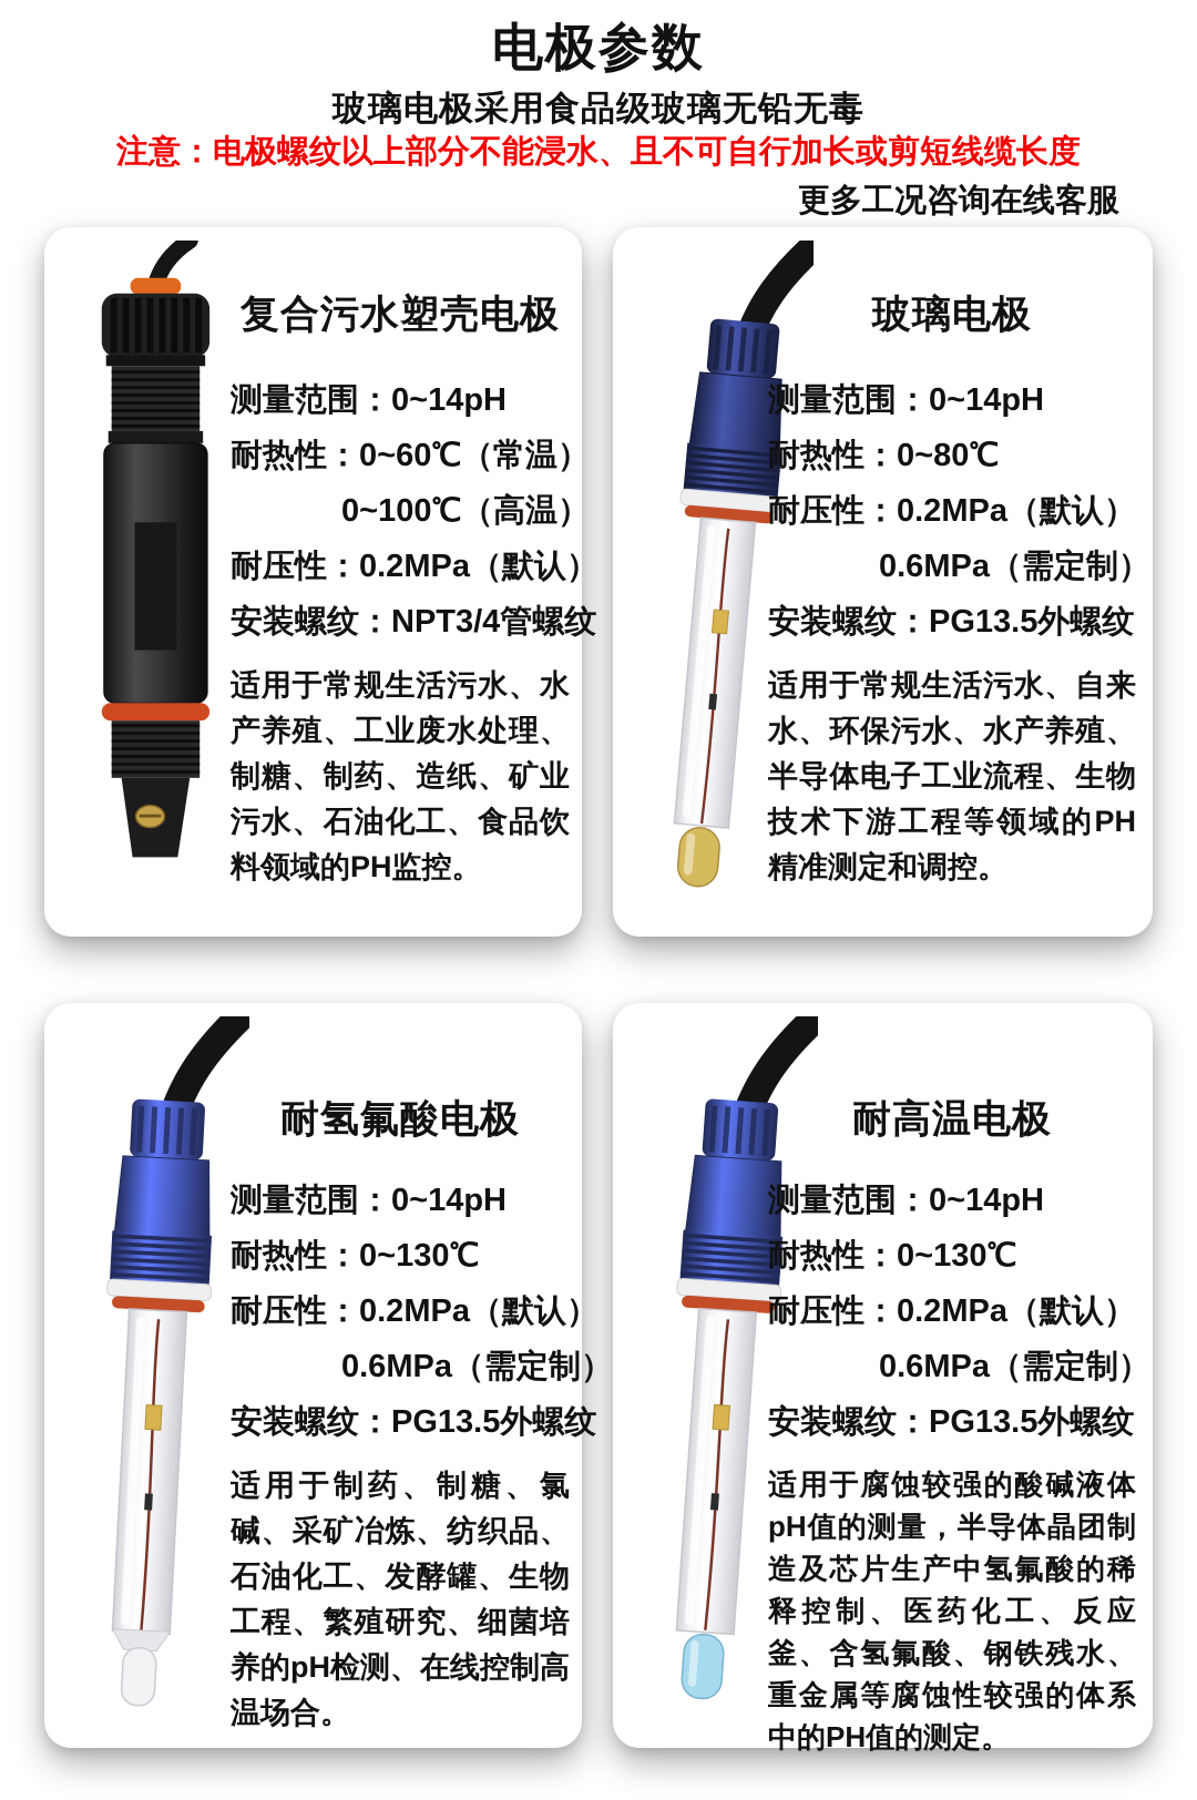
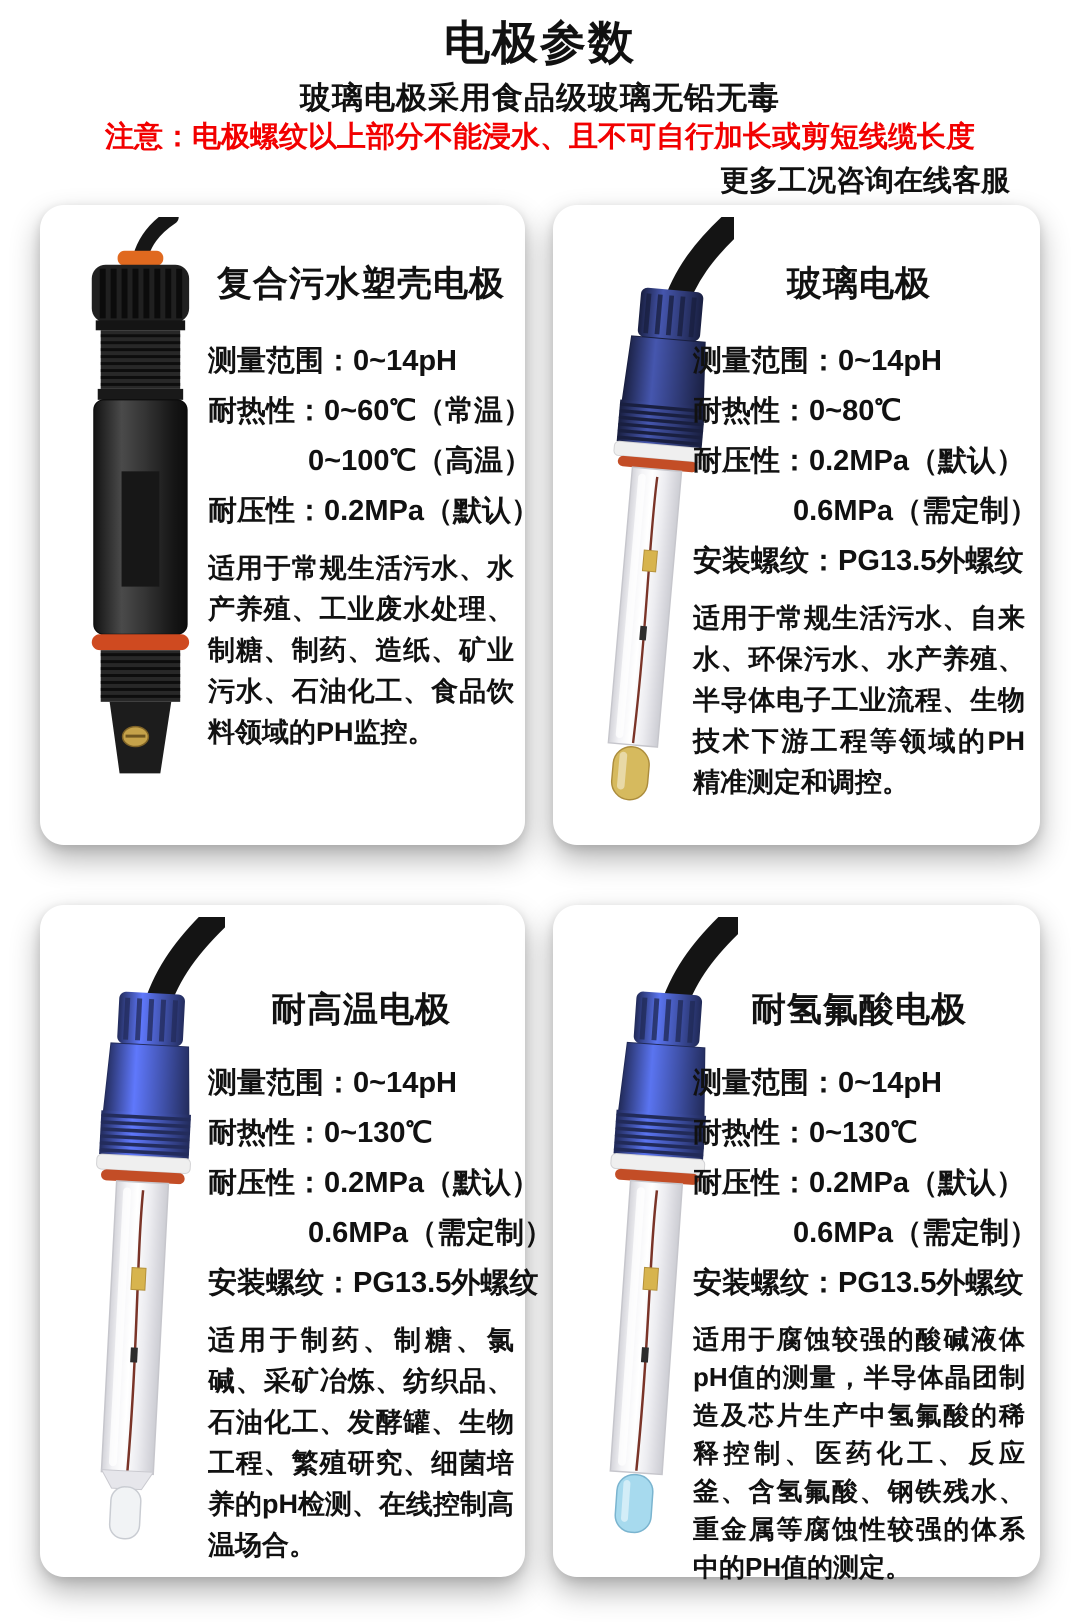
  电极参数
  玻璃电极采用食品级玻璃无铅无毒
  注意：电极螺纹以上部分不能浸水、且不可自行加长或剪短线缆长度
  更多工况咨询在线客服
  复合污水塑壳电极
  测量范围：0~14pH
  耐热性：0~60℃（常温）
  0~100℃（高温）
  耐压性：0.2MPa（默认）
- 安装螺纹：NPT3/4管螺纹
  适用于常规生活污水、水产养殖、工业废水处理、制糖、制药、造纸、矿业污水、石油化工、食品饮料领域的PH监控。
  玻璃电极
  测量范围：0~14pH
  耐热性：0~80℃
  耐压性：0.2MPa（默认）
  0.6MPa（需定制）
  安装螺纹：PG13.5外螺纹
  适用于常规生活污水、自来水、环保污水、水产养殖、半导体电子工业流程、生物技术下游工程等领域的PH精准测定和调控。
- 耐氢氟酸电极
+ 耐高温电极
  测量范围：0~14pH
  耐热性：0~130℃
  耐压性：0.2MPa（默认）
  0.6MPa（需定制）
  安装螺纹：PG13.5外螺纹
  适用于制药、制糖、氯碱、采矿冶炼、纺织品、石油化工、发酵罐、生物工程、繁殖研究、细菌培养的pH检测、在线控制高温场合。
- 耐高温电极
+ 耐氢氟酸电极
  测量范围：0~14pH
  耐热性：0~130℃
  耐压性：0.2MPa（默认）
  0.6MPa（需定制）
  安装螺纹：PG13.5外螺纹
  适用于腐蚀较强的酸碱液体pH值的测量，半导体晶团制造及芯片生产中氢氟酸的稀释控制、医药化工、反应釜、含氢氟酸、钢铁残水、重金属等腐蚀性较强的体系中的PH值的测定。
